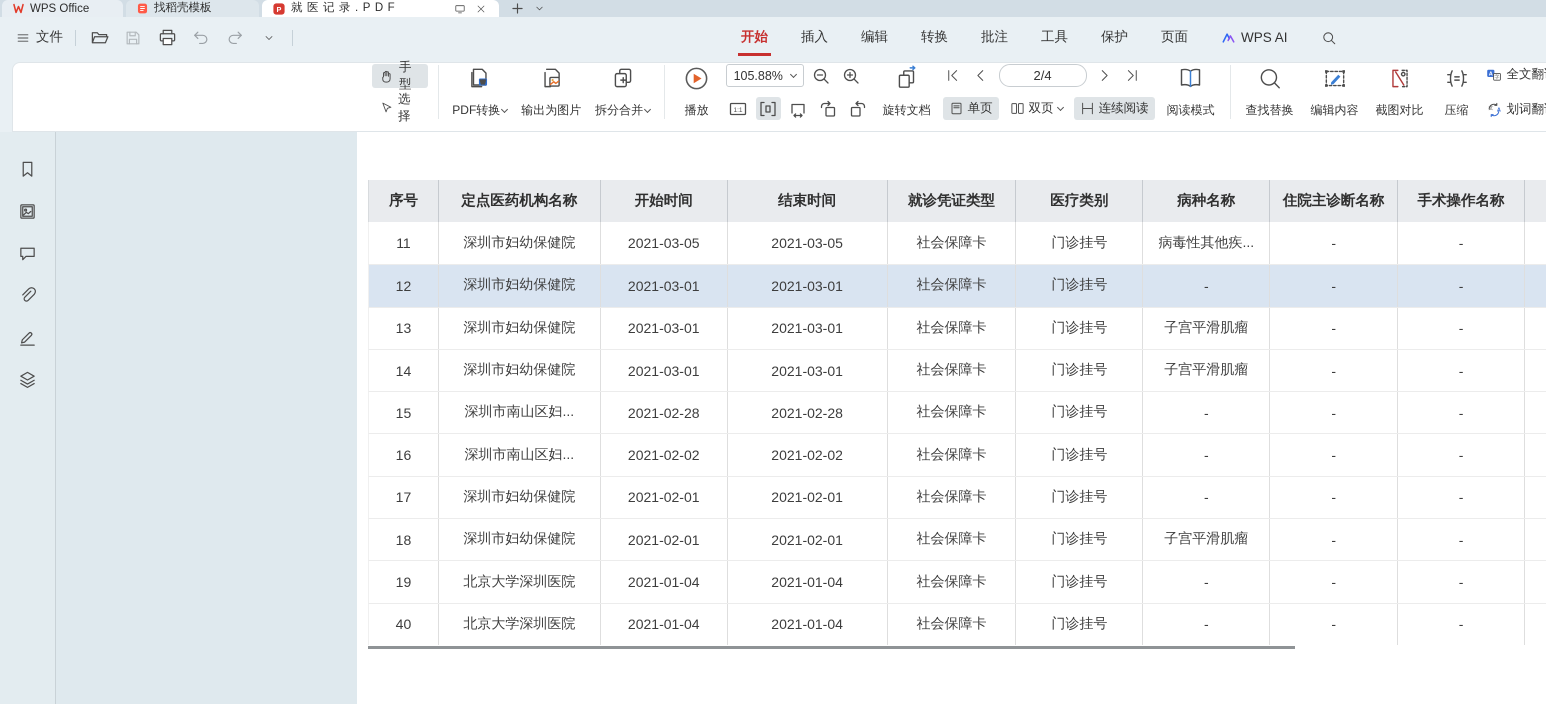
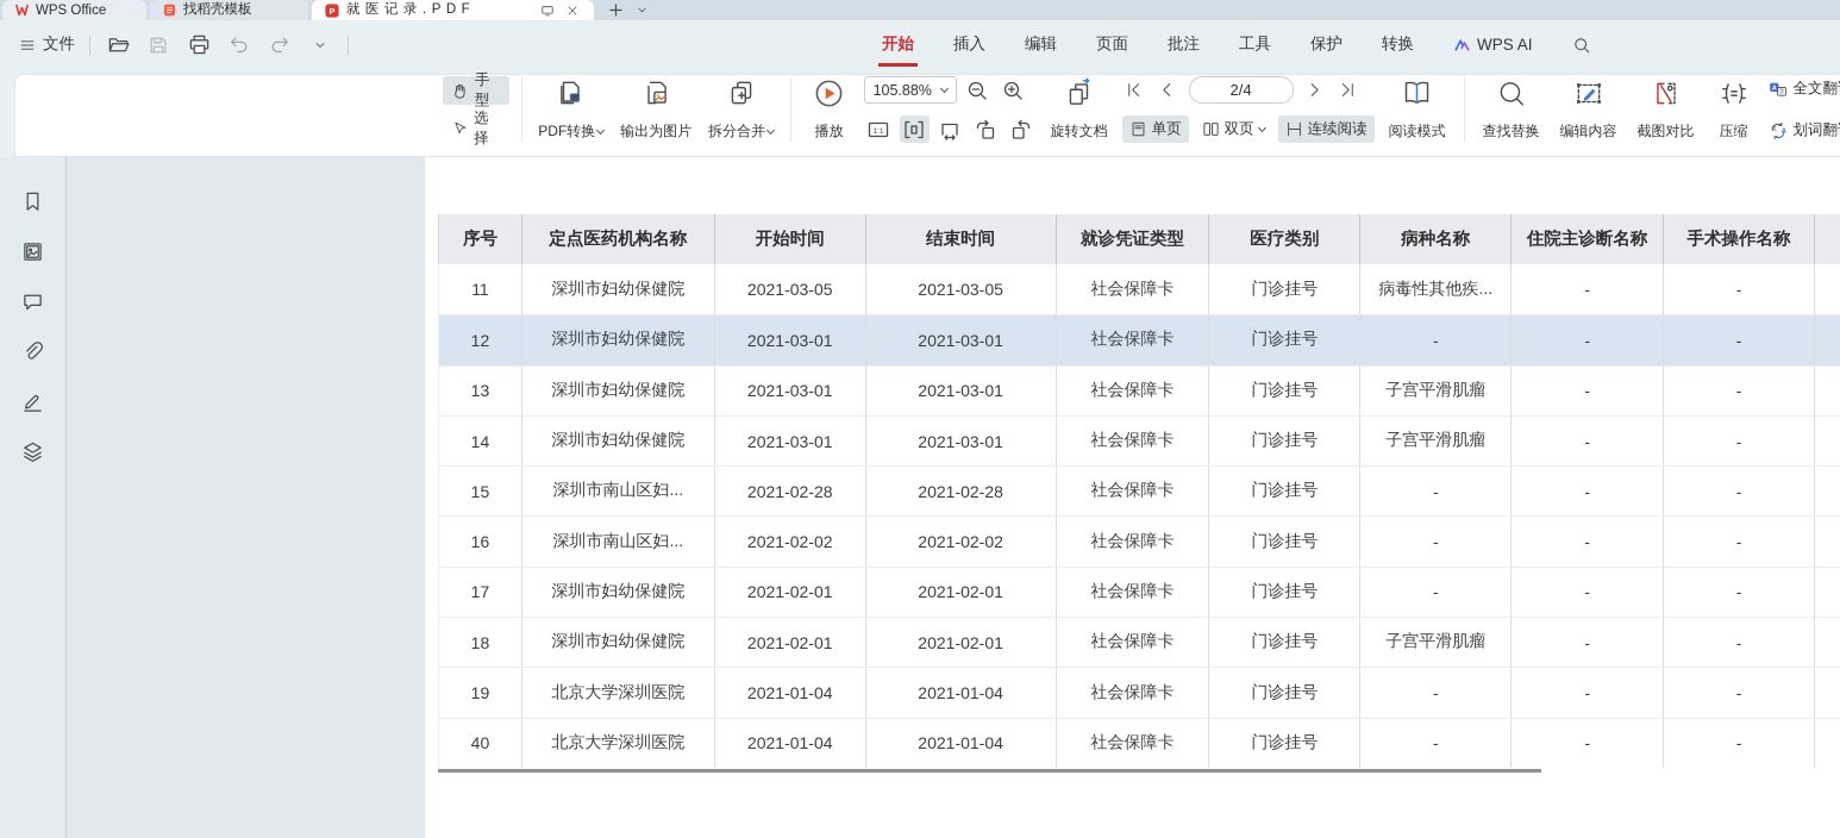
  WPS Office
  找稻壳模板
  P
  就医记录.PDF
  文件
  开始
  插入
  编辑
- 转换
+ 页面
  批注
  工具
  保护
- 页面
+ 转换
  WPS AI
  手型
  选择
  PDF转换
  输出为图片
  拆分合并
  播放
  105.88%
  旋转文档
  2/4
  单页
  双页
  连续阅读
  阅读模式
  查找替换
  编辑内容
  截图对比
  压缩
  全文翻
  划词翻
  序号
  定点医药机构名称
  开始时间
  结束时间
  就诊凭证类型
  医疗类别
  病种名称
  住院主诊断名称
  手术操作名称
  11
  深圳市妇幼保健院
  2021-03-05
  2021-03-05
  社会保障卡
  门诊挂号
  病毒性其他疾...
  -
  -
  12
  深圳市妇幼保健院
  2021-03-01
  2021-03-01
  社会保障卡
  门诊挂号
  -
  -
  -
  13
  深圳市妇幼保健院
  2021-03-01
  2021-03-01
  社会保障卡
  门诊挂号
  子宫平滑肌瘤
  -
  -
  14
  深圳市妇幼保健院
  2021-03-01
  2021-03-01
  社会保障卡
  门诊挂号
  子宫平滑肌瘤
  -
  -
  15
  深圳市南山区妇...
  2021-02-28
  2021-02-28
  社会保障卡
  门诊挂号
  -
  -
  -
  16
  深圳市南山区妇...
  2021-02-02
  2021-02-02
  社会保障卡
  门诊挂号
  -
  -
  -
  17
  深圳市妇幼保健院
  2021-02-01
  2021-02-01
  社会保障卡
  门诊挂号
  -
  -
  -
  18
  深圳市妇幼保健院
  2021-02-01
  2021-02-01
  社会保障卡
  门诊挂号
  子宫平滑肌瘤
  -
  -
  19
  北京大学深圳医院
  2021-01-04
  2021-01-04
  社会保障卡
  门诊挂号
  -
  -
  -
  40
  北京大学深圳医院
  2021-01-04
  2021-01-04
  社会保障卡
  门诊挂号
  -
  -
  -
